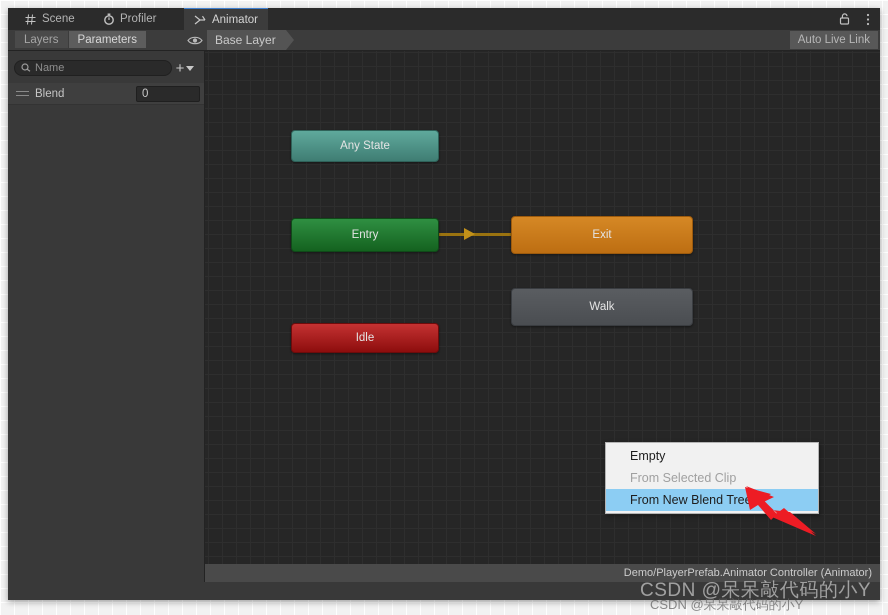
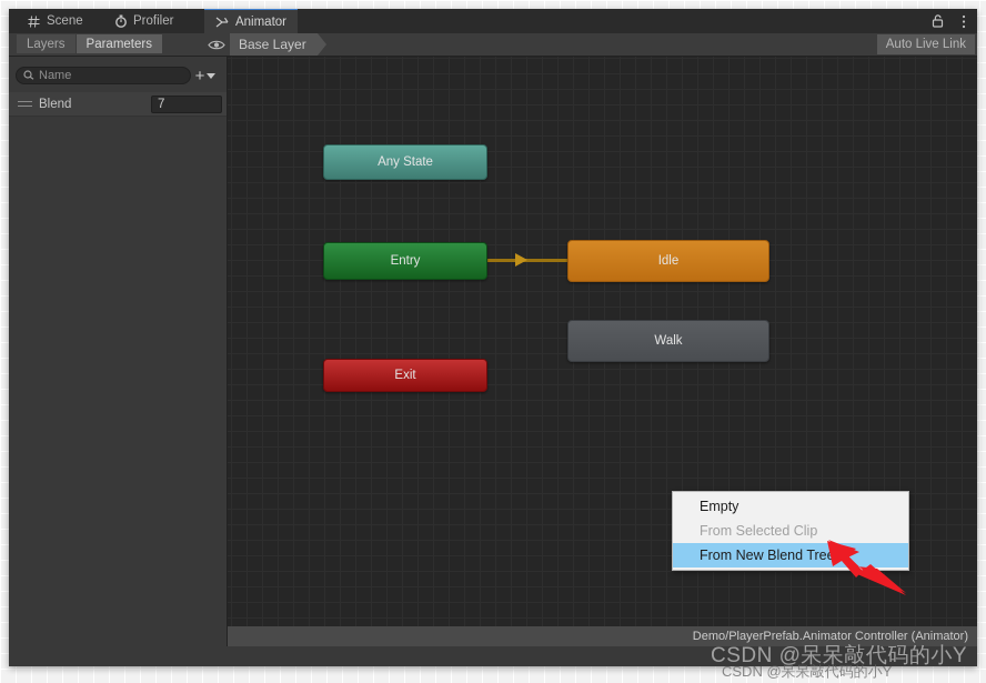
  Scene
  Profiler
  Animator
  Layers
  Parameters
  Base Layer
  Auto Live Link
  Name
  +
  Blend
- 0
+ 7
  Any State
  Entry
- Exit
+ Idle
  Walk
- Idle
+ Exit
  Demo/PlayerPrefab.Animator Controller (Animator)
  Empty
  From Selected Clip
  From New Blend Tre
  CSDN @呆呆敲代码的小Y
  CSDN @呆呆敲代码的小Y
